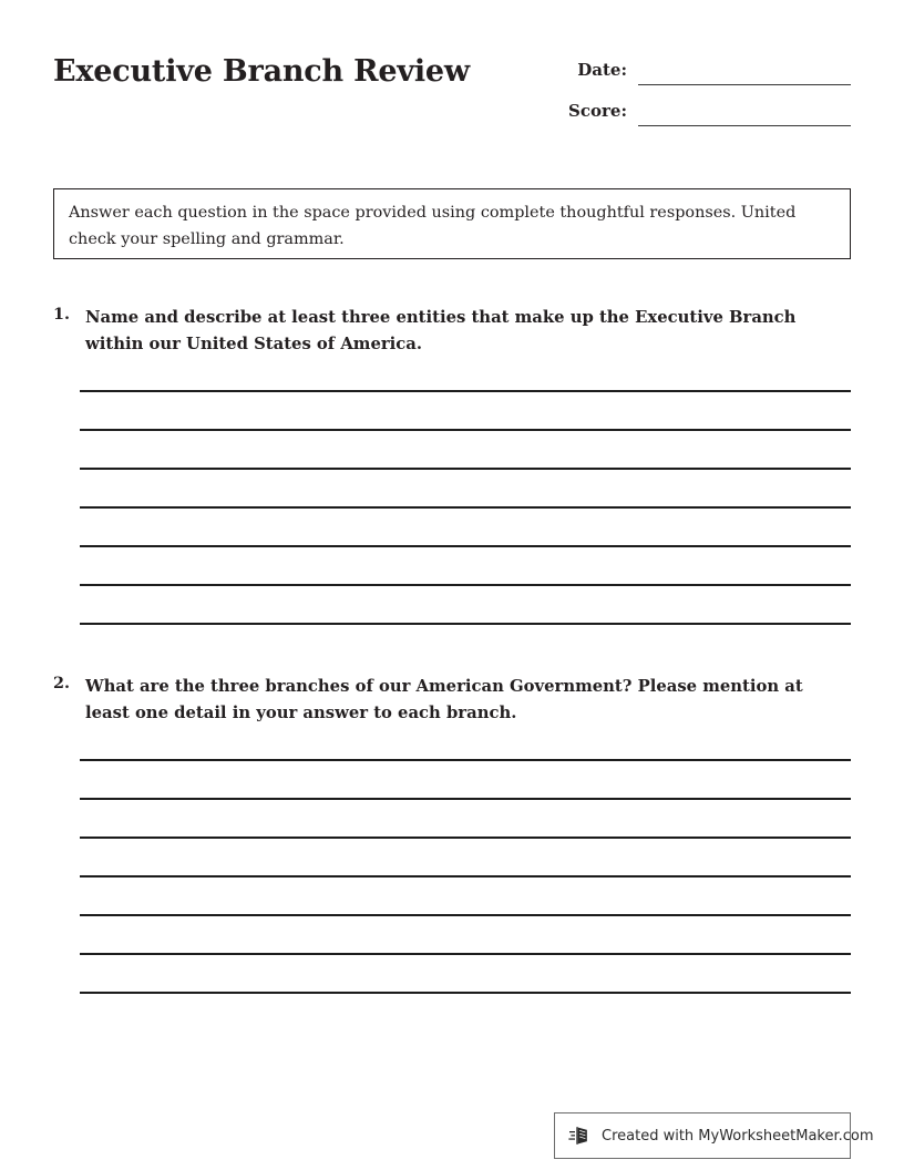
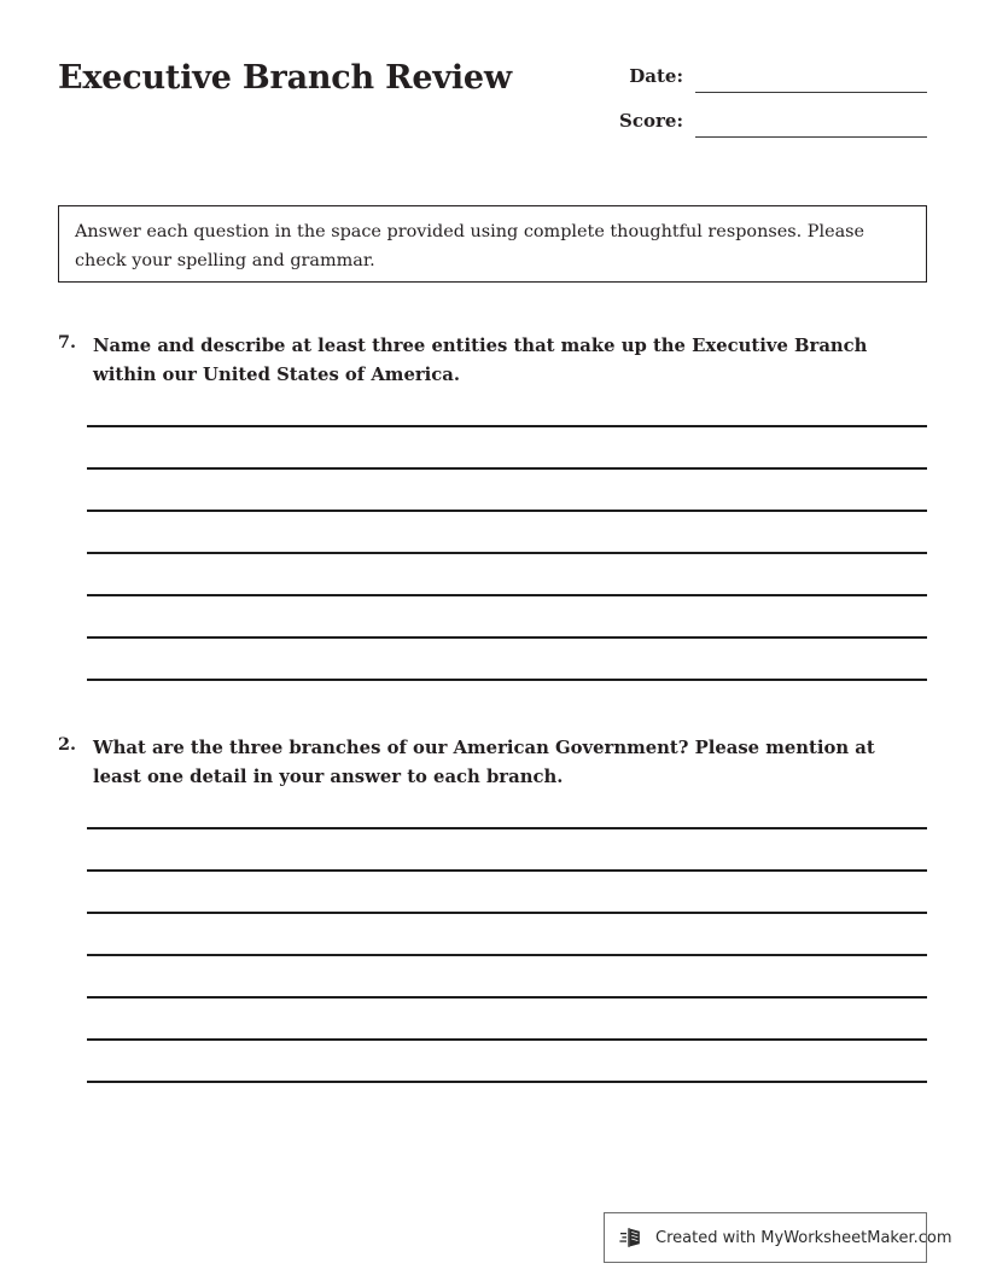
  Executive Branch Review
  Date:
  Score:
- Answer each question in the space provided using complete thoughtful responses. United check your spelling and grammar.
+ Answer each question in the space provided using complete thoughtful responses. Please check your spelling and grammar.
- 1.
+ 7.
  Name and describe at least three entities that make up the Executive Branch within our United States of America.
  2.
  What are the three branches of our American Government? Please mention at least one detail in your answer to each branch.
  Created with MyWorksheetMaker.com
